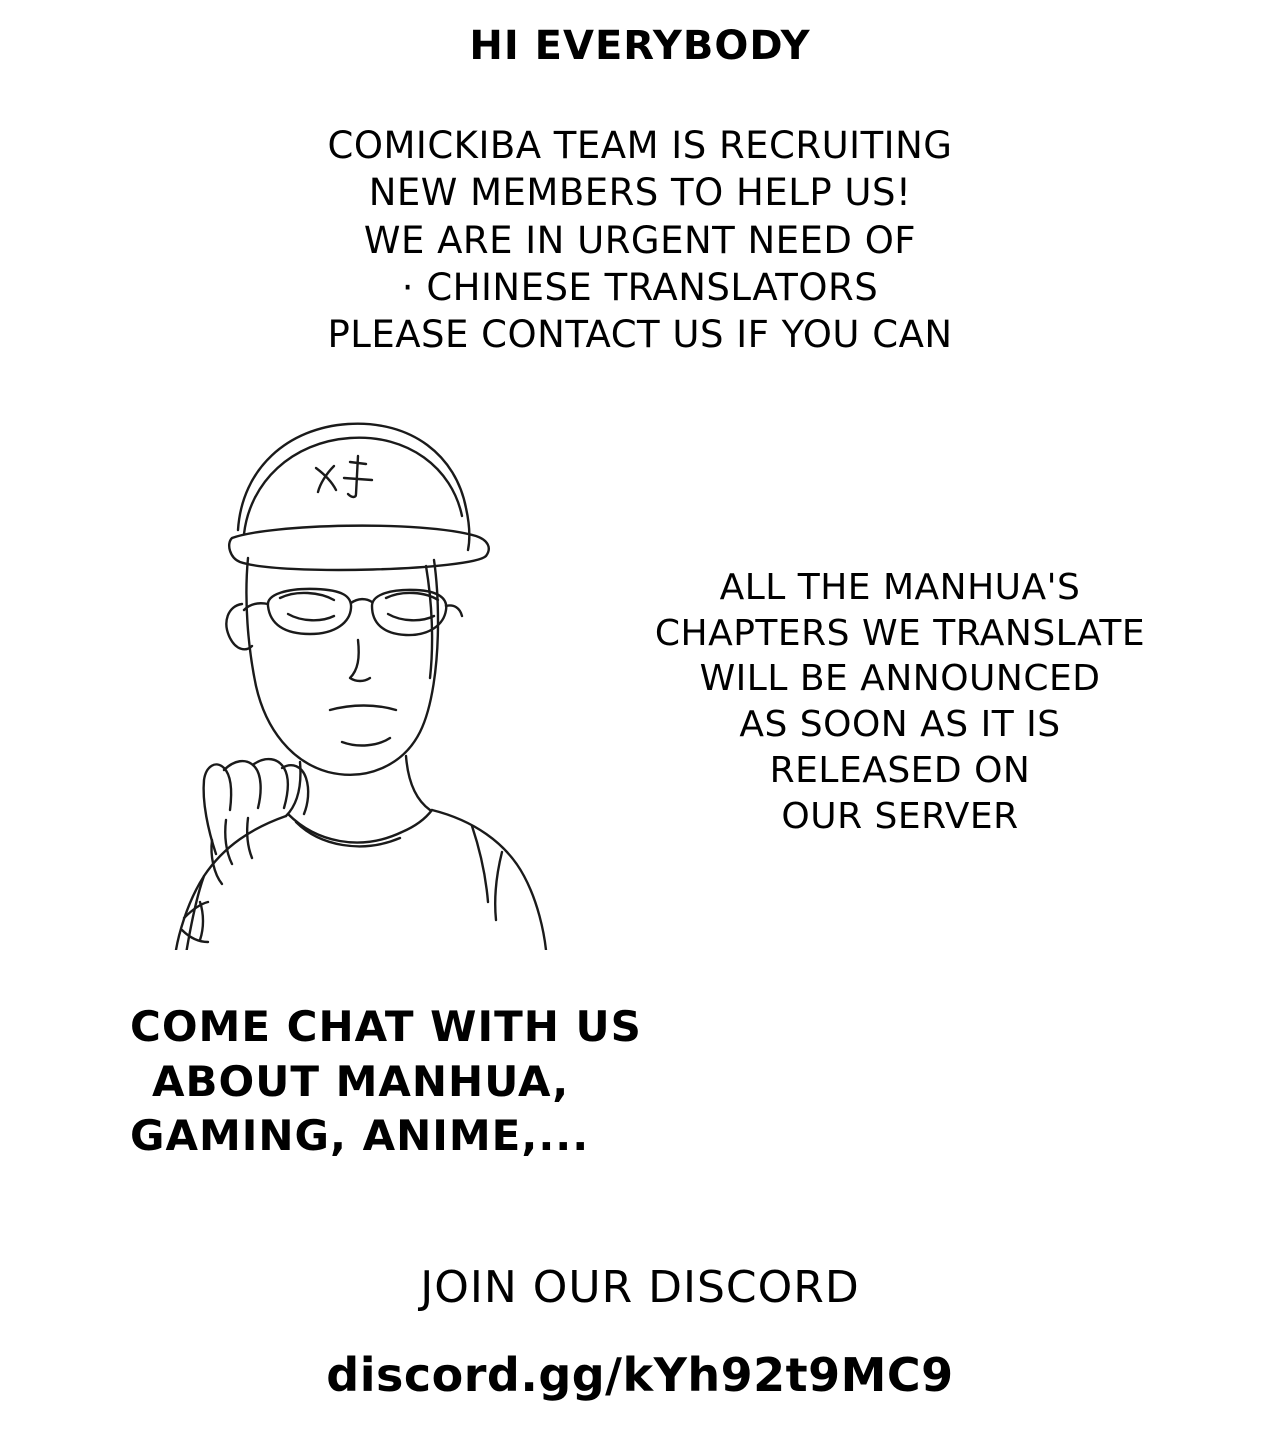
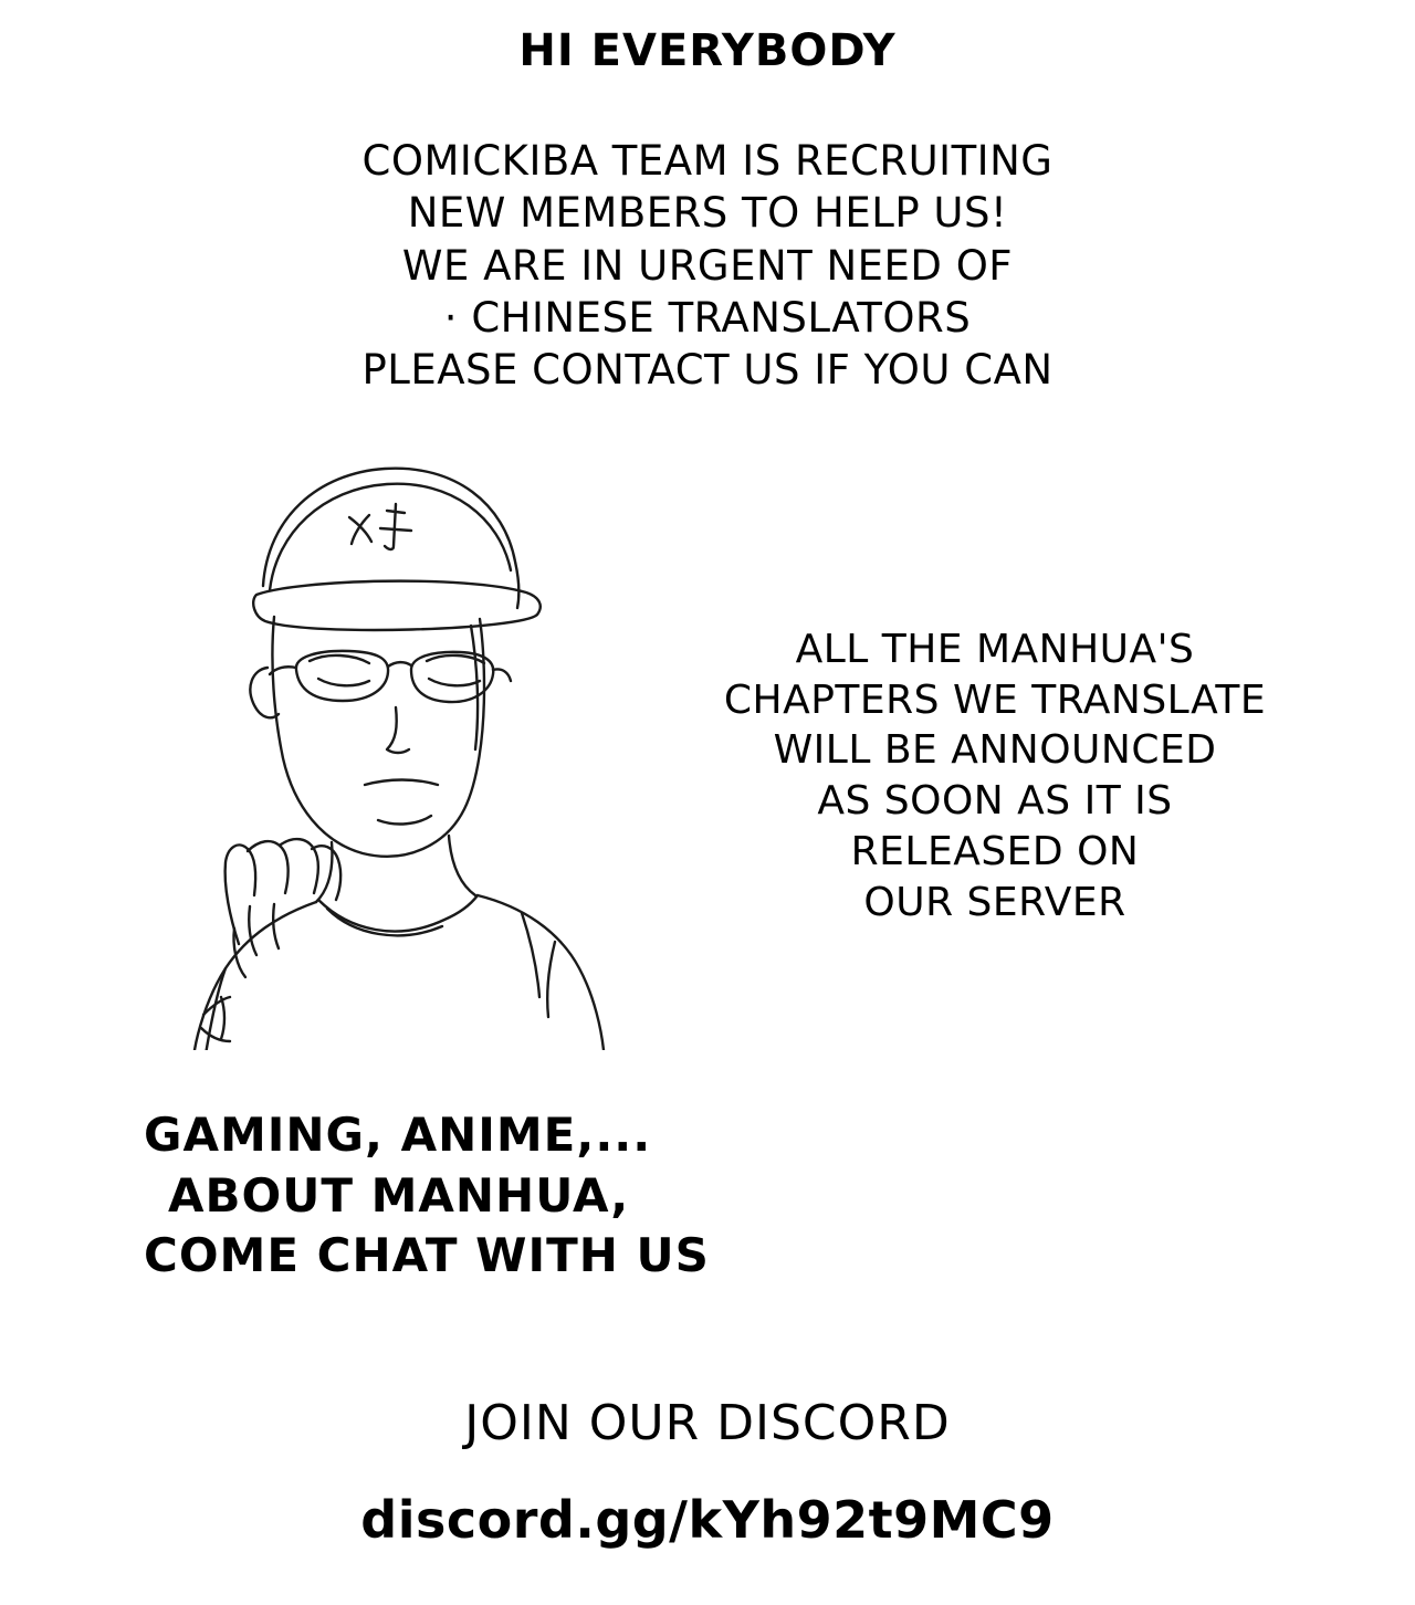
  HI EVERYBODY
  COMICKIBA TEAM IS RECRUITING
  NEW MEMBERS TO HELP US!
  WE ARE IN URGENT NEED OF
  · CHINESE TRANSLATORS
  PLEASE CONTACT US IF YOU CAN
  ALL THE MANHUA'S
  CHAPTERS WE TRANSLATE
  WILL BE ANNOUNCED
  AS SOON AS IT IS
  RELEASED ON
  OUR SERVER
- COME CHAT WITH US
+ GAMING, ANIME,...
  ABOUT MANHUA,
- GAMING, ANIME,...
+ COME CHAT WITH US
  JOIN OUR DISCORD
  discord.gg/kYh92t9MC9
